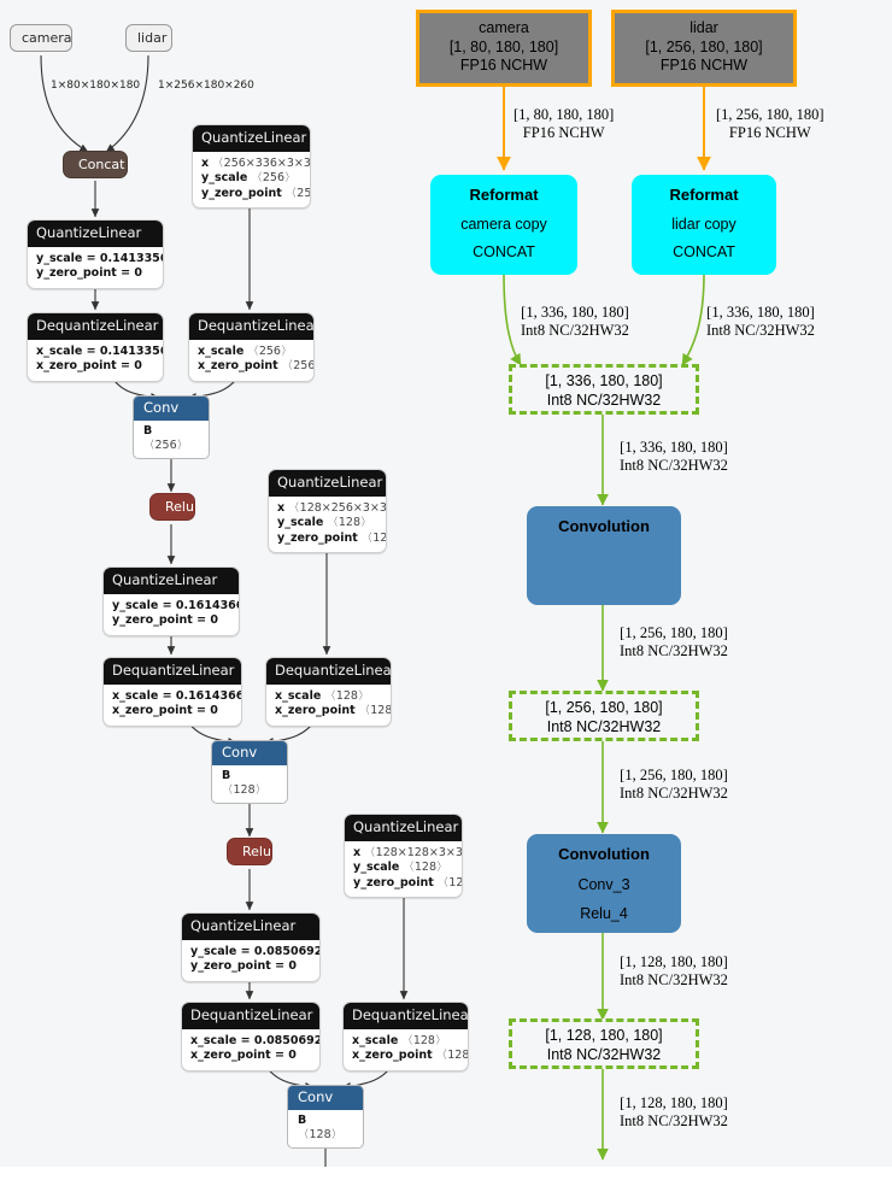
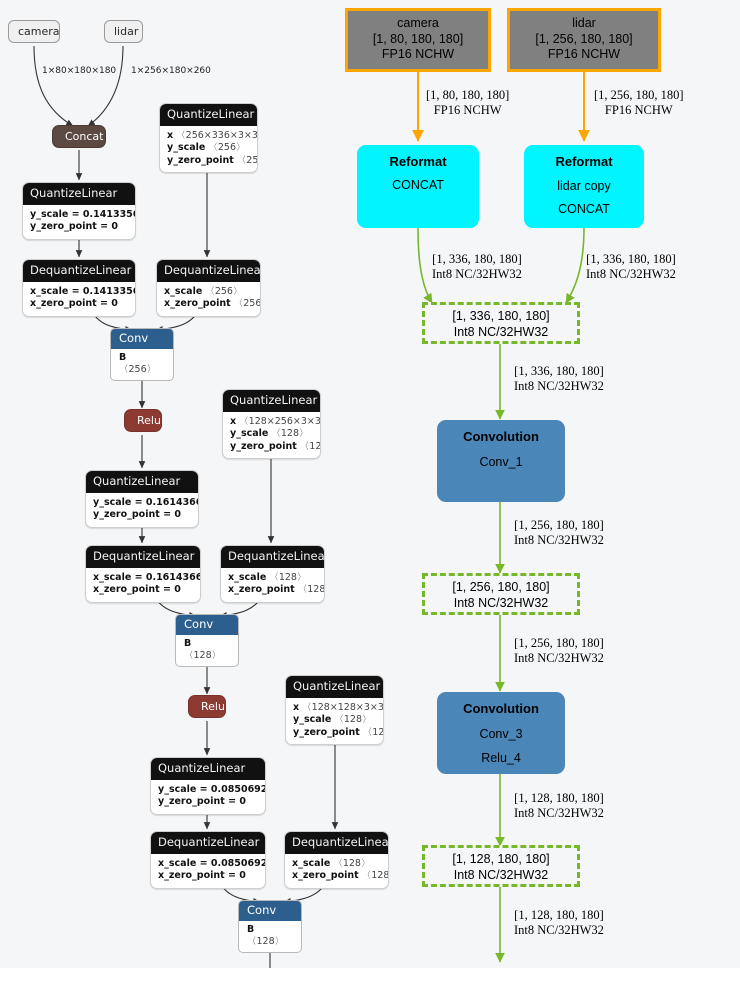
  camera
  lidar
  1×80×180×180
  1×256×180×260
  Concat
  QuantizeLinear
  y_scale = 0.141335
  y_zero_point = 0
  QuantizeLinear
  x 〈256×336×3×3
  y_scale 〈256〉
  y_zero_point 〈25
  DequantizeLinear
  x_scale = 0.141335
  x_zero_point = 0
  DequantizeLinea
  x_scale 〈256〉
  x_zero_point 〈256
  Conv
  B 〈256〉
  Relu
  QuantizeLinear
  y_scale = 0.161436
  y_zero_point = 0
  QuantizeLinear
  x 〈128×256×3×3
  y_scale 〈128〉
  y_zero_point 〈12
  DequantizeLinear
  x_scale = 0.1614366
  x_zero_point = 0
  DequantizeLinea
  x_scale 〈128〉
  x_zero_point 〈128
  Conv
  B 〈128〉
  Relu
  QuantizeLinear
  y_scale = 0.0850692
  y_zero_point = 0
  QuantizeLinear
  x 〈128×128×3×3
  y_scale 〈128〉
  y_zero_point 〈12
  DequantizeLinear
  x_scale = 0.0850692
  x_zero_point = 0
  DequantizeLinea
  x_scale 〈128〉
  x_zero_point 〈128
  Conv
  B 〈128〉
  camera
  [1, 80, 180, 180]
  FP16 NCHW
  lidar
  [1, 256, 180, 180]
  FP16 NCHW
  [1, 80, 180, 180]
  FP16 NCHW
  [1, 256, 180, 180]
  FP16 NCHW
  Reformat
- camera copy
  CONCAT
  Reformat
  lidar copy
  CONCAT
  [1, 336, 180, 180]
  Int8 NC/32HW32
  [1, 336, 180, 180]
  Int8 NC/32HW32
  [1, 336, 180, 180]
  Int8 NC/32HW32
  [1, 336, 180, 180]
  Int8 NC/32HW32
  Convolution
+ Conv_1
  [1, 256, 180, 180]
  Int8 NC/32HW32
  [1, 256, 180, 180]
  Int8 NC/32HW32
  [1, 256, 180, 180]
  Int8 NC/32HW32
  Convolution
  Conv_3
  Relu_4
  [1, 128, 180, 180]
  Int8 NC/32HW32
  [1, 128, 180, 180]
  Int8 NC/32HW32
  [1, 128, 180, 180]
  Int8 NC/32HW32
